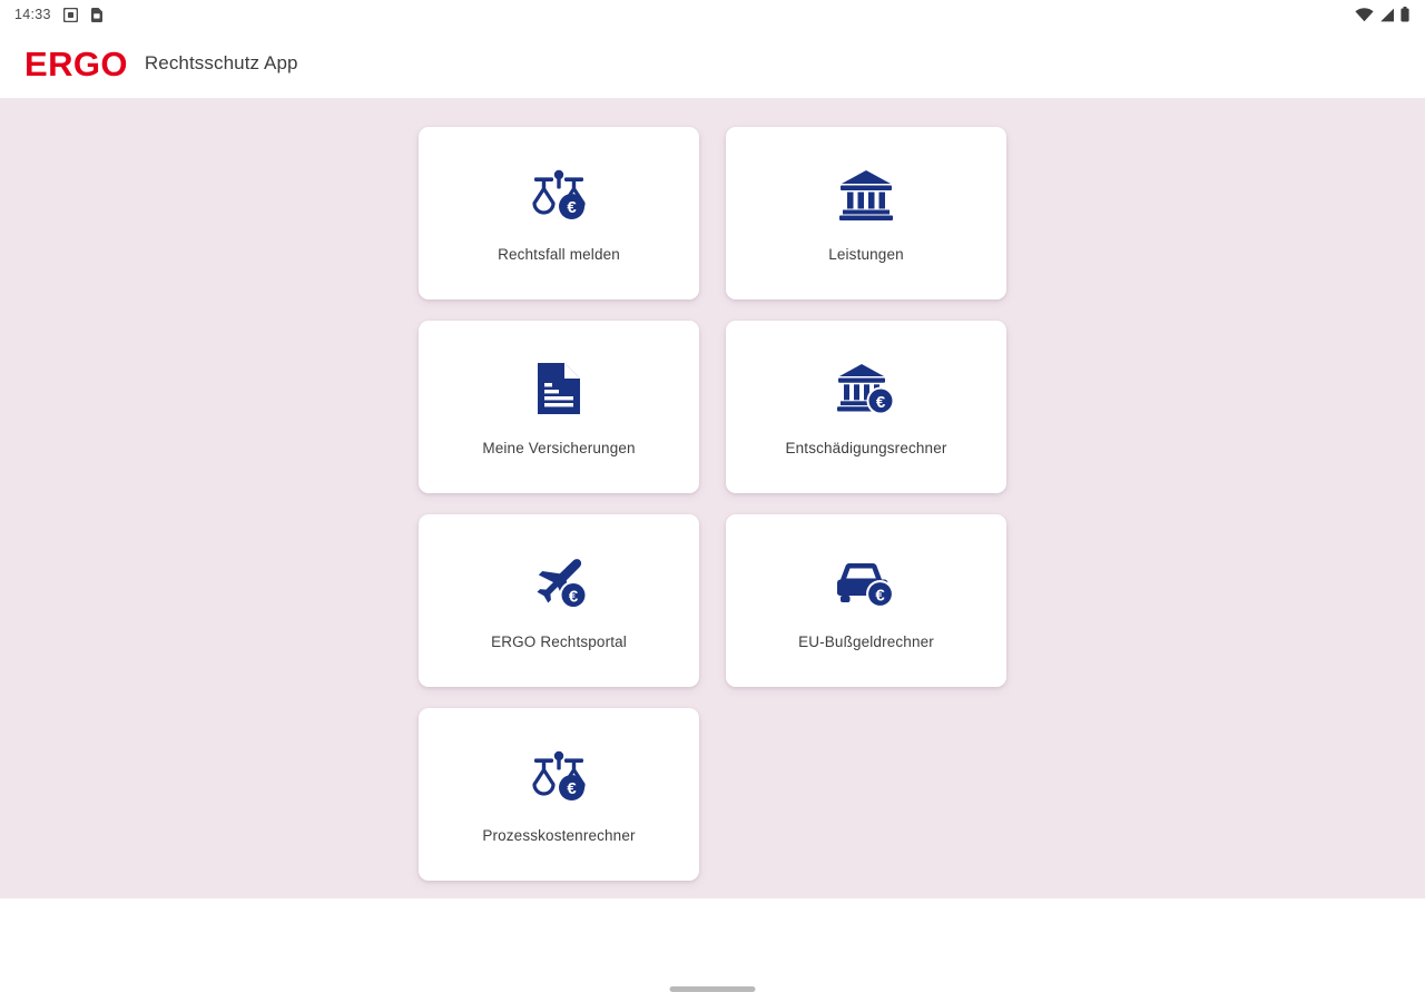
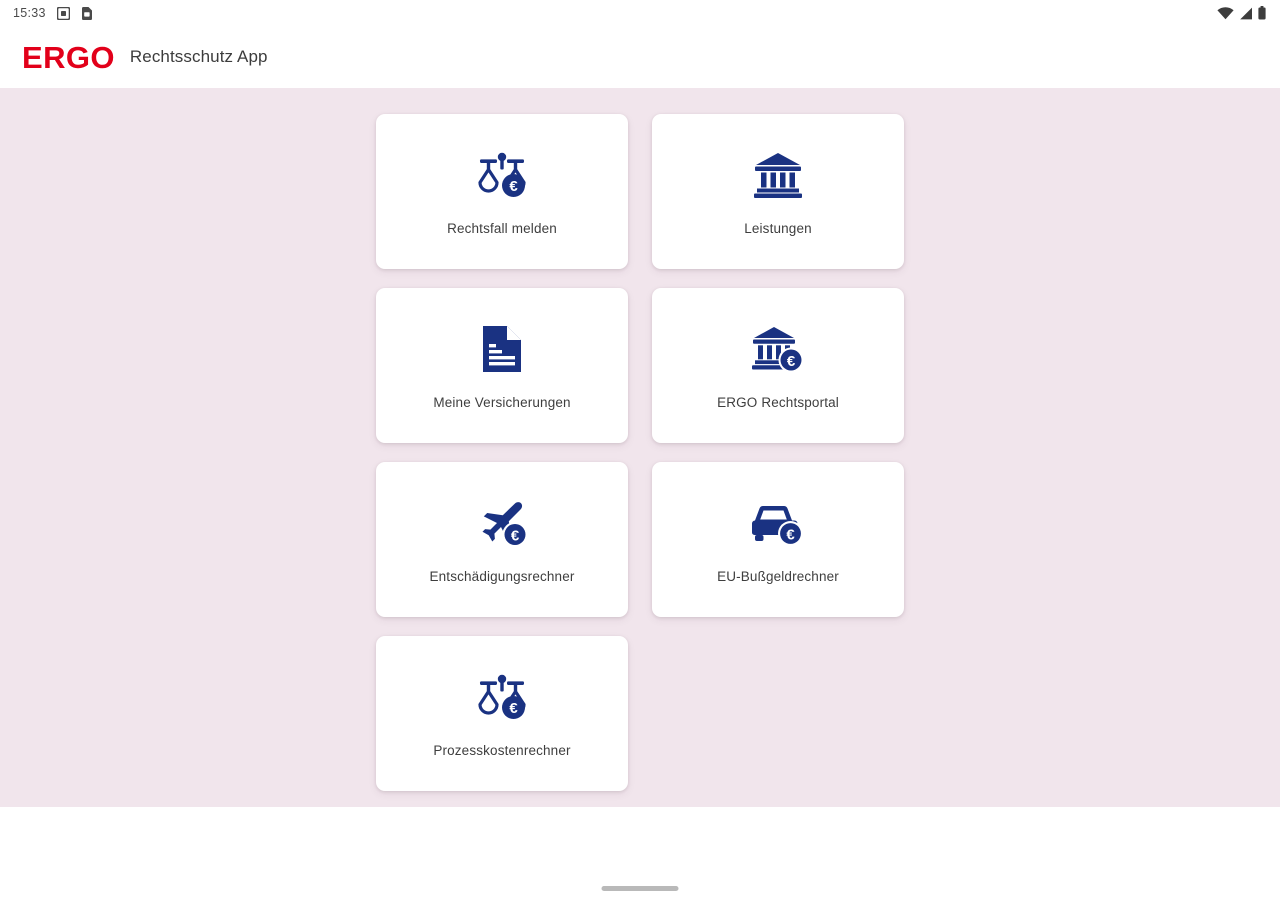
- 14:33
+ 15:33
  ERGO
  Rechtsschutz App
  €
  Rechtsfall melden
  Leistungen
  Meine Versicherungen
  €
- Entschädigungsrechner
+ ERGO Rechtsportal
  €
- ERGO Rechtsportal
+ Entschädigungsrechner
  €
  EU-Bußgeldrechner
  €
  Prozesskostenrechner
